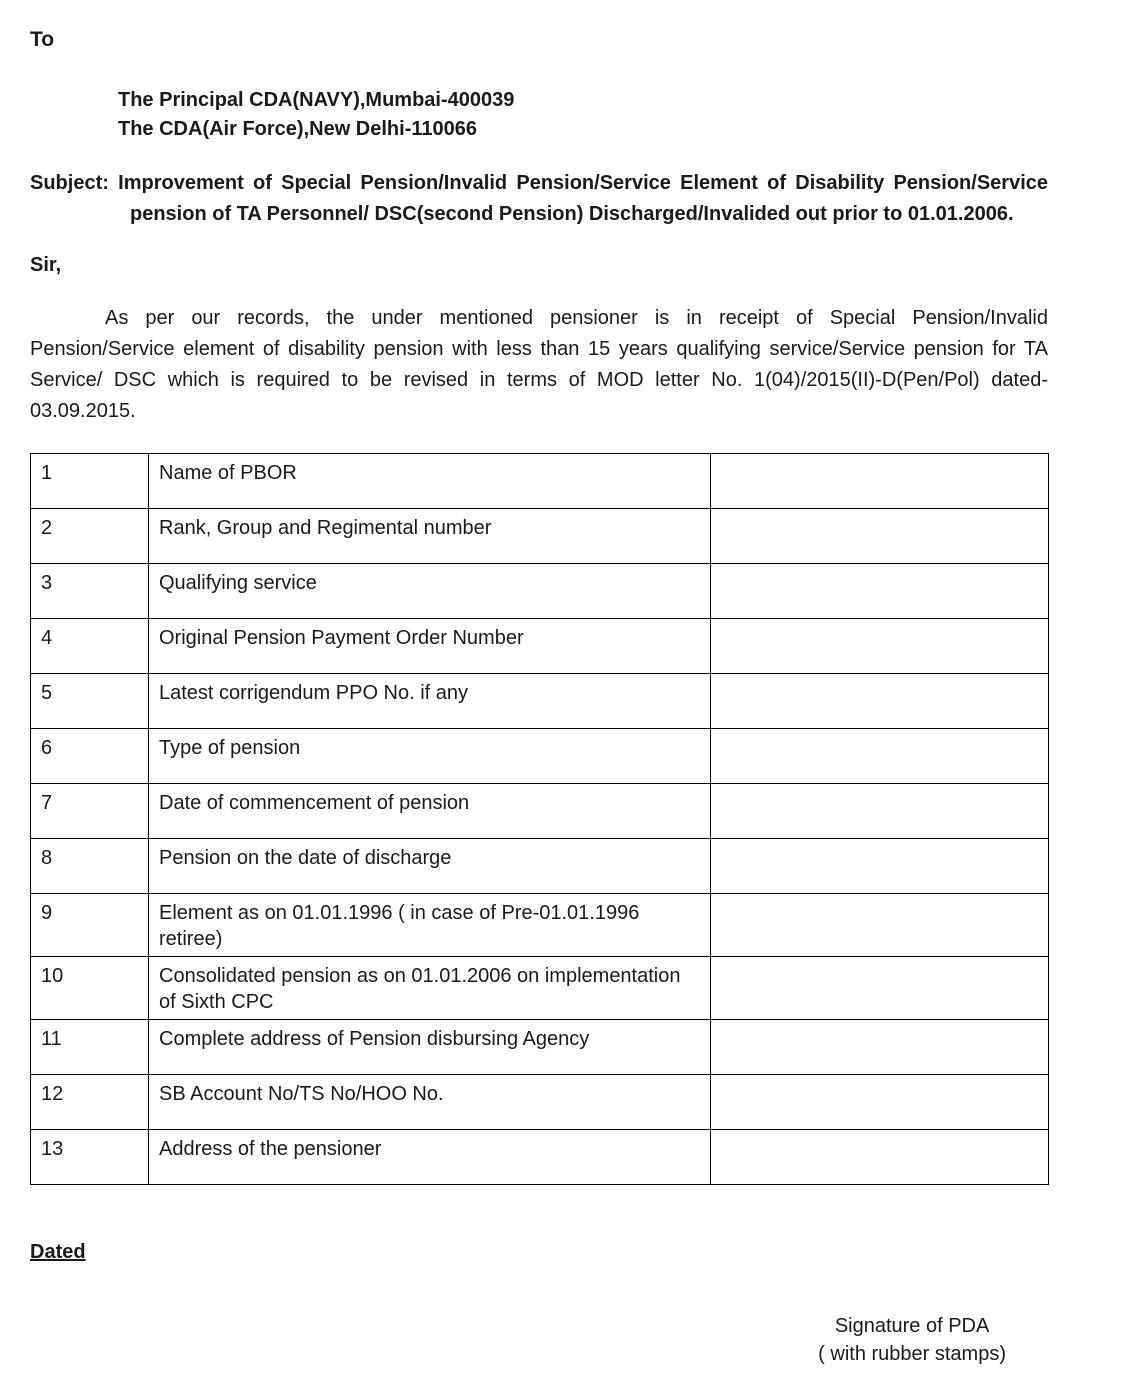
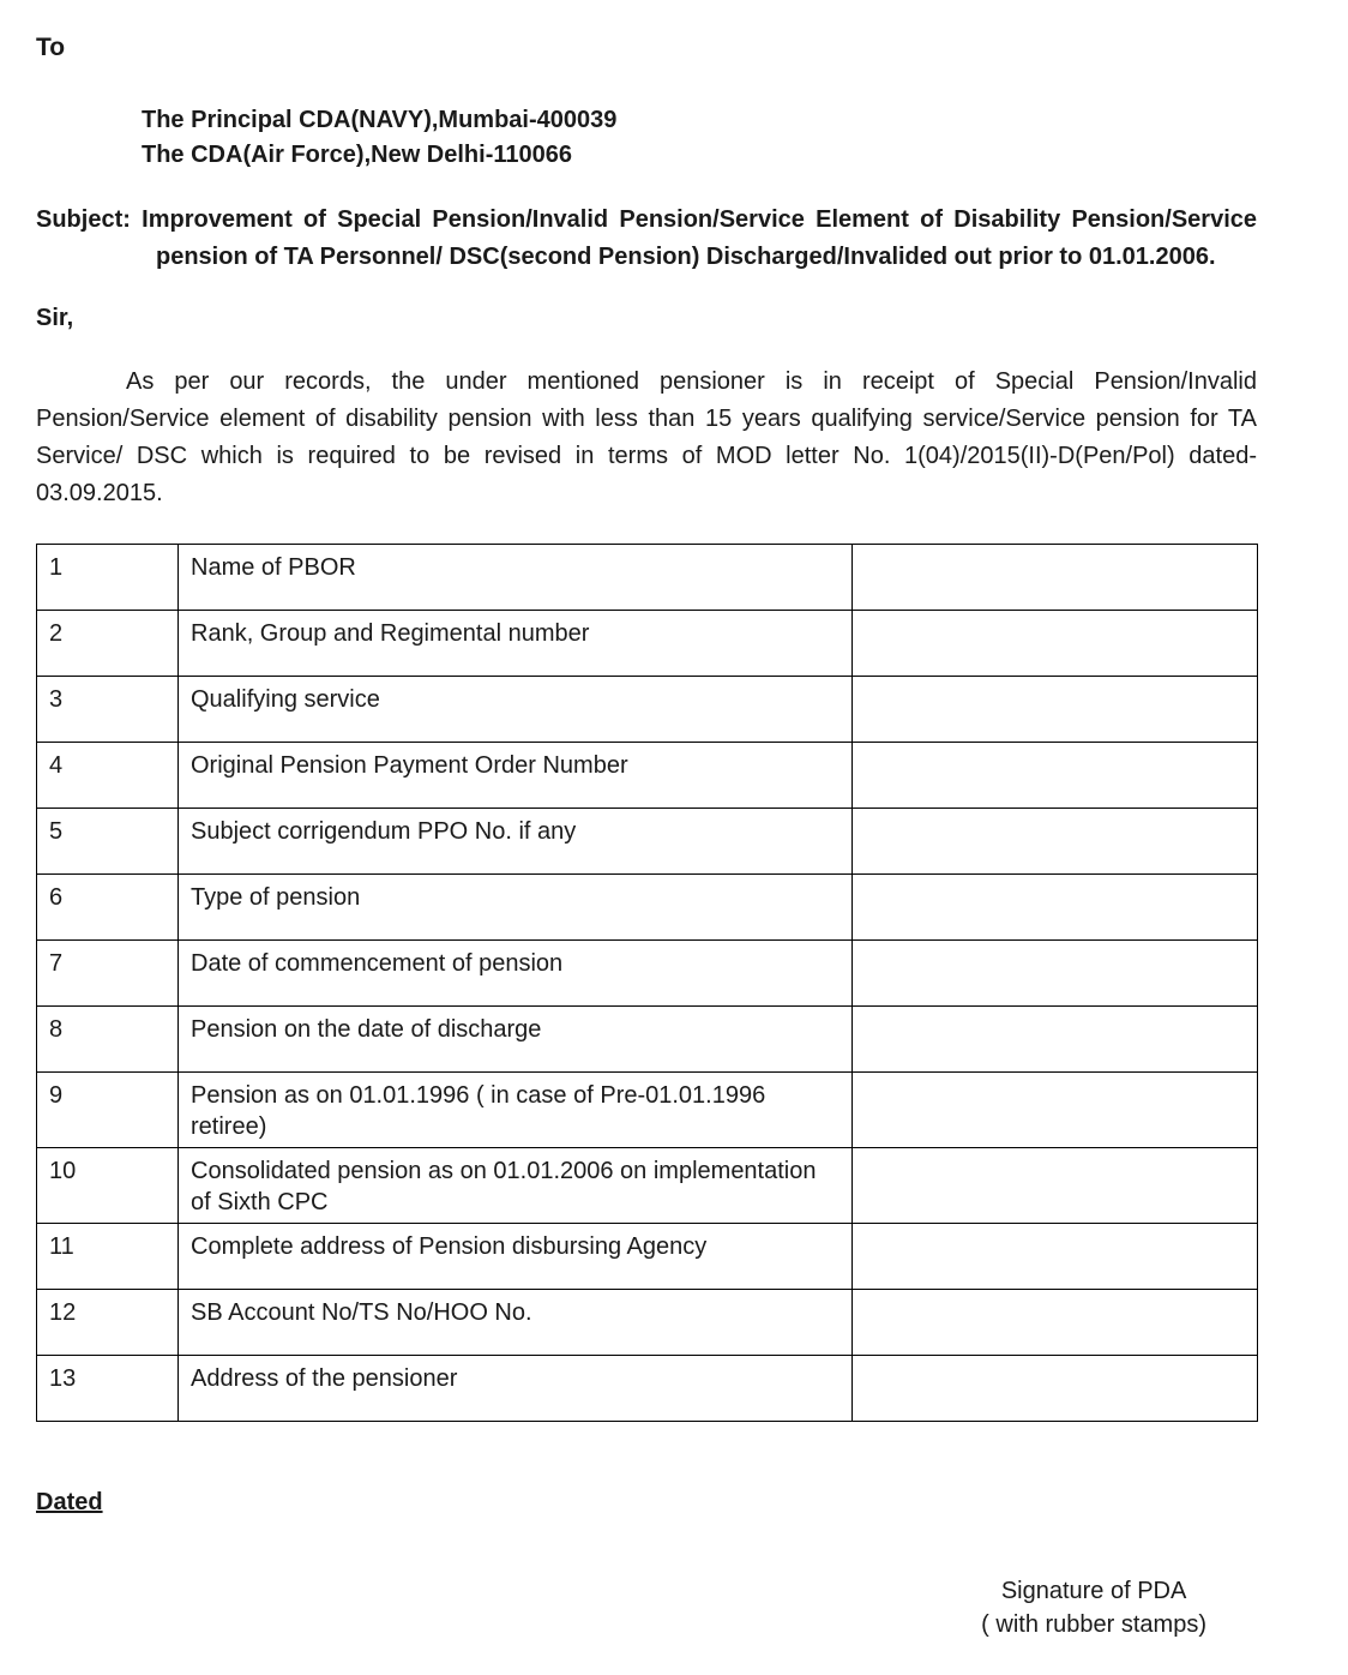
  To
  The Principal CDA(NAVY),Mumbai-400039
  The CDA(Air Force),New Delhi-110066
  Subject: Improvement of Special Pension/Invalid Pension/Service Element of Disability Pension/Service pension of TA Personnel/ DSC(second Pension) Discharged/Invalided out prior to 01.01.2006.
  Sir,
  As per our records, the under mentioned pensioner is in receipt of Special Pension/Invalid Pension/Service element of disability pension with less than 15 years qualifying service/Service pension for TA Service/ DSC which is required to be revised in terms of MOD letter No. 1(04)/2015(II)-D(Pen/Pol) dated-03.09.2015.
  1	Name of PBOR
  2	Rank, Group and Regimental number
  3	Qualifying service
  4	Original Pension Payment Order Number
- 5	Latest corrigendum PPO No. if any
+ 5	Subject corrigendum PPO No. if any
  6	Type of pension
  7	Date of commencement of pension
  8	Pension on the date of discharge
- 9	Element as on 01.01.1996 ( in case of Pre-01.01.1996 retiree)
+ 9	Pension as on 01.01.1996 ( in case of Pre-01.01.1996 retiree)
  10	Consolidated pension as on 01.01.2006 on implementation of Sixth CPC
  11	Complete address of Pension disbursing Agency
  12	SB Account No/TS No/HOO No.
  13	Address of the pensioner
  Dated
  Signature of PDA
  ( with rubber stamps)
